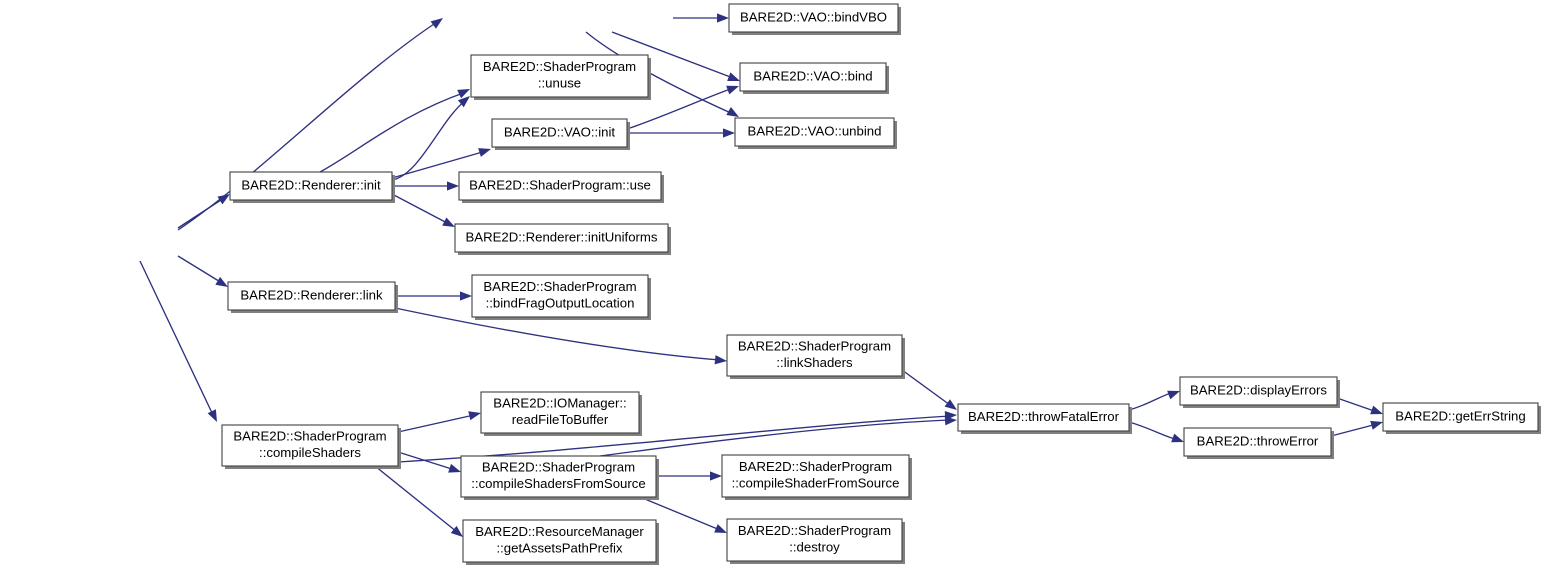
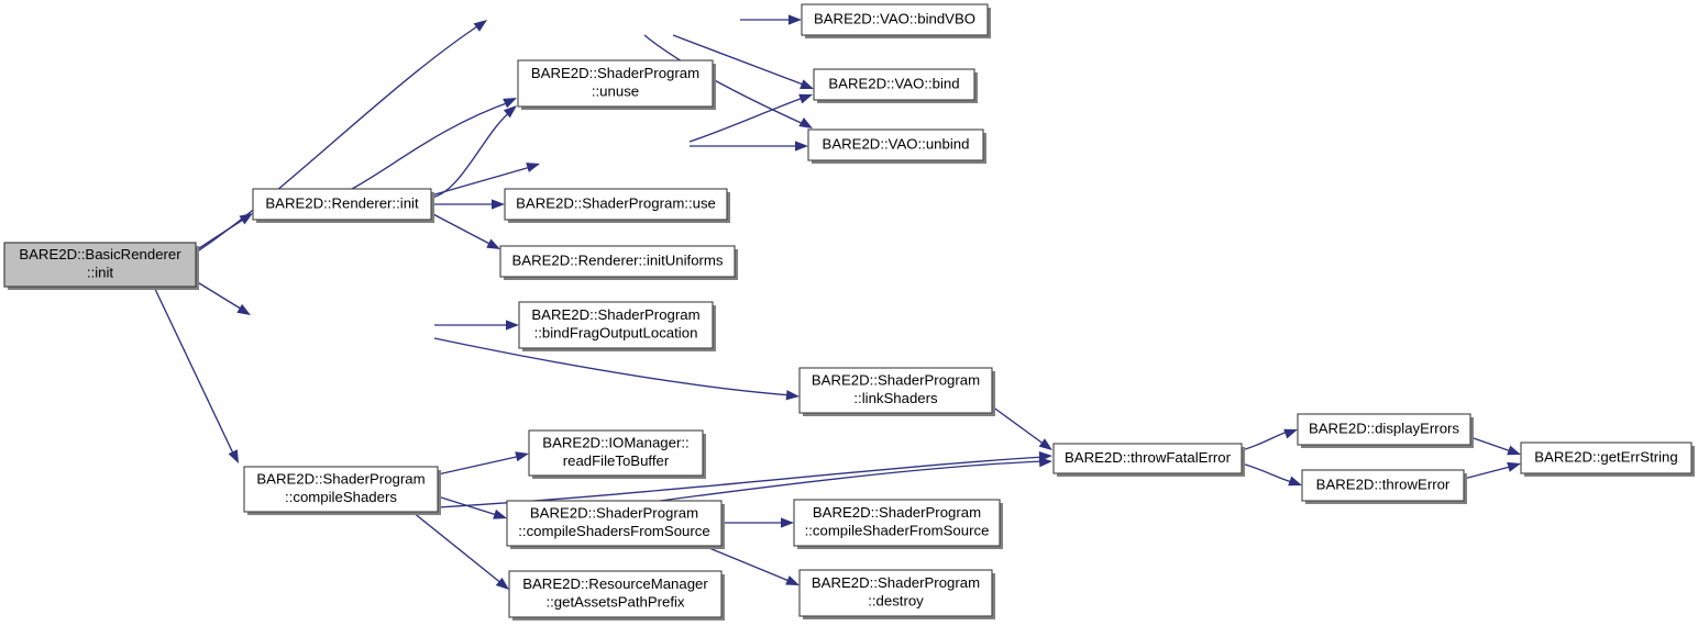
+ BARE2D::BasicRenderer
+ ::init
  BARE2D::VAO::bindVBO
  BARE2D::ShaderProgram
  ::unuse
  BARE2D::VAO::bind
- BARE2D::VAO::init
  BARE2D::VAO::unbind
  BARE2D::Renderer::init
  BARE2D::ShaderProgram::use
  BARE2D::Renderer::initUniforms
- BARE2D::Renderer::link
  BARE2D::ShaderProgram
  ::bindFragOutputLocation
  BARE2D::ShaderProgram
  ::linkShaders
  BARE2D::displayErrors
  BARE2D::throwFatalError
  BARE2D::getErrString
  BARE2D::IOManager::
  readFileToBuffer
  BARE2D::throwError
  BARE2D::ShaderProgram
  ::compileShaders
  BARE2D::ShaderProgram
  ::compileShadersFromSource
  BARE2D::ShaderProgram
  ::compileShaderFromSource
  BARE2D::ResourceManager
  ::getAssetsPathPrefix
  BARE2D::ShaderProgram
  ::destroy
